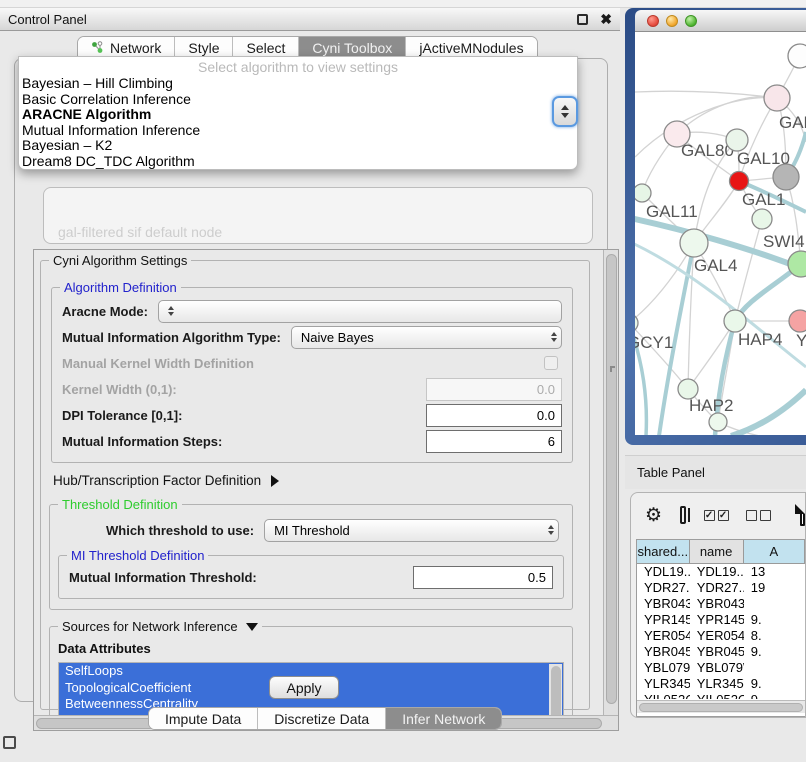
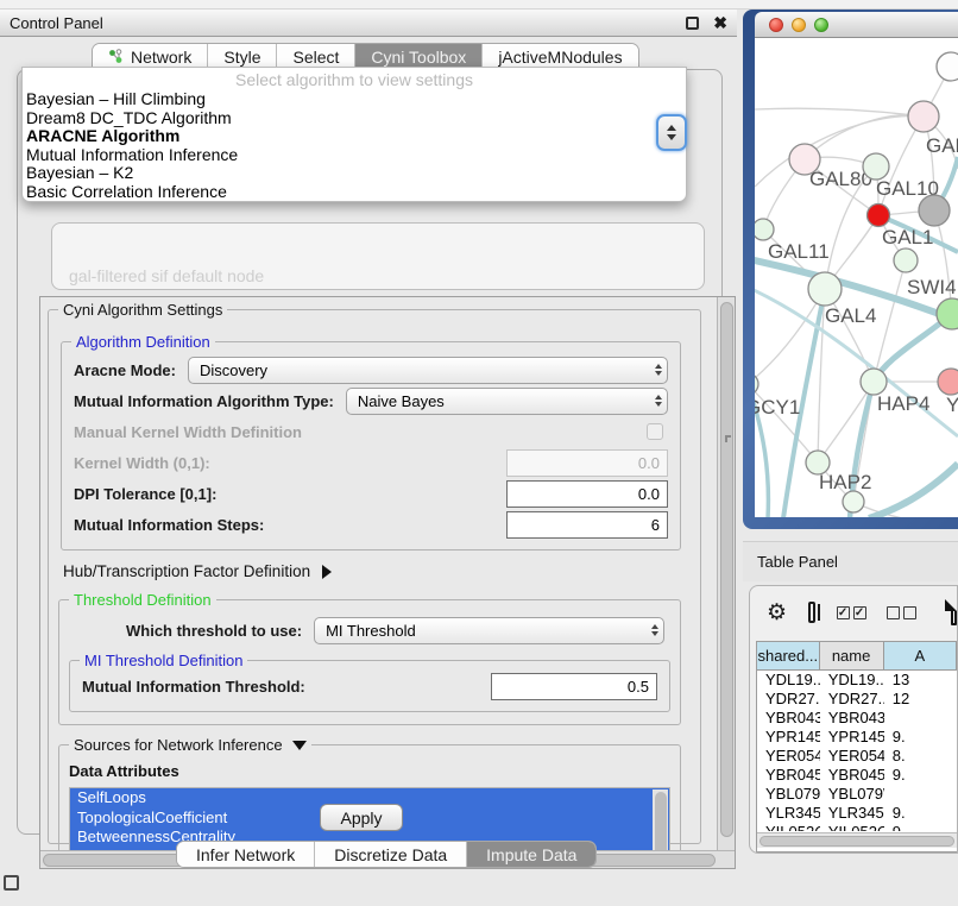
  Control Panel
  ✖
  Network
  Style
  Select
  Cyni Toolbox
  jActiveMNodules
  gal-filtered sif default node
  Cyni Algorithm Settings
  Algorithm Definition
  Aracne Mode:
+ Discovery
  Mutual Information Algorithm Type:
  Naive Bayes
  Manual Kernel Width Definition
  Kernel Width (0,1):
  0.0
  DPI Tolerance [0,1]:
  0.0
  Mutual Information Steps:
  6
  Hub/Transcription Factor Definition
  Threshold Definition
  Which threshold to use:
  MI Threshold
  MI Threshold Definition
  Mutual Information Threshold:
  0.5
  Sources for Network Inference
  Data Attributes
  SelfLoops
  TopologicalCoefficient
  BetweennessCentrality
  Apply
  Select algorithm to view settings
  Bayesian – Hill Climbing
- Basic Correlation Inference
+ Dream8 DC_TDC Algorithm
  ARACNE Algorithm
  Mutual Information Inference
  Bayesian – K2
- Dream8 DC_TDC Algorithm
+ Basic Correlation Inference
- Impute Data
+ Infer Network
  Discretize Data
- Infer Network
+ Impute Data
  GAL80
  GAL10
  GAL1
  GAL11
  SWI4
  GAL4
  HAP4
  Y
  CY1
  HAP2
  Table Panel
  ⚙
  ✓
  ✓
  shared...
  name
  A
  YDL19..
  YDL19..
  13
  YDR27.
  YDR27.
- 19
+ 12
  YBR043
  YBR043
  YPR145
  YPR145
  9.
  YER054
  YER054
  8.
  YBR045
  YBR045
  9.
  YBL079
  YBL079
  YLR345
  YLR345
  9.
